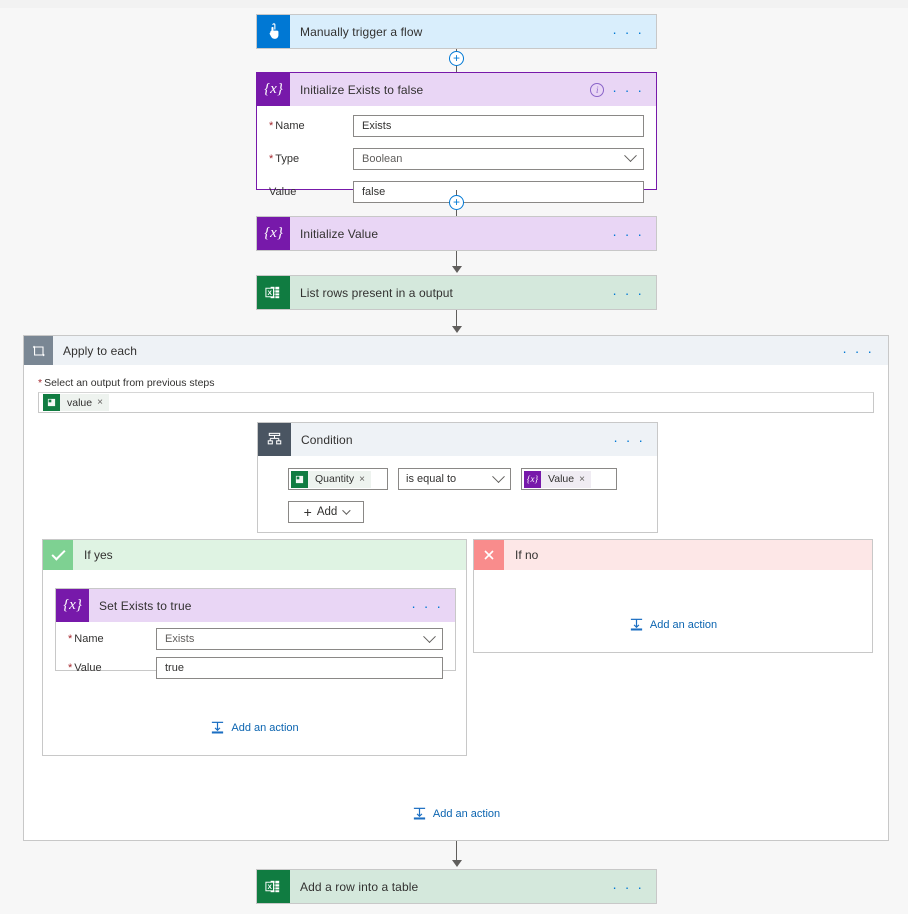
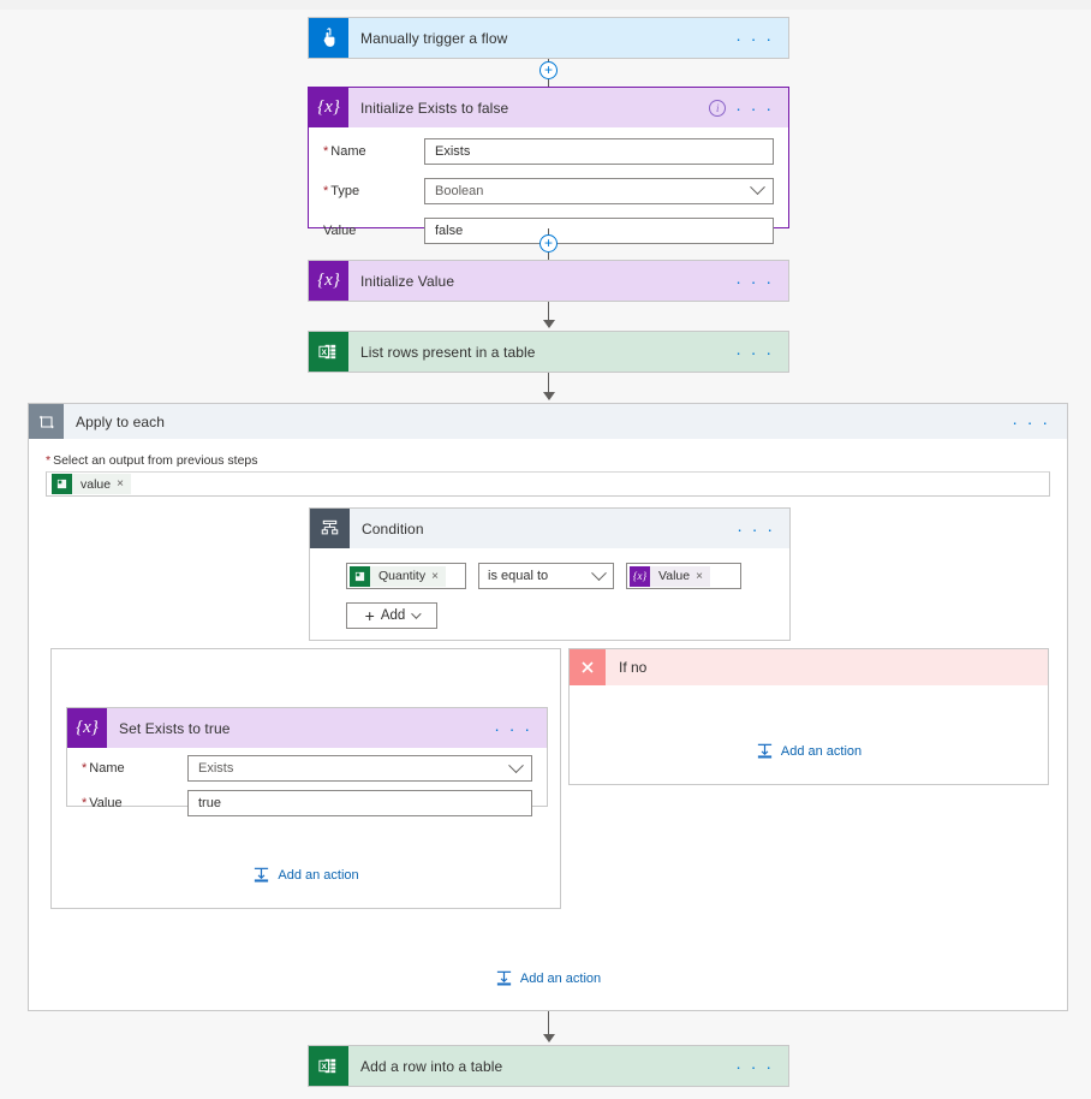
  Manually trigger a flow
  · · ·
  +
  {x}
  Initialize Exists to false
  i
  · · ·
  * Name
  Exists
  * Type
  Boolean
  Value
  false
  +
  {x}
  Initialize Value
  · · ·
- List rows present in a output
+ List rows present in a table
  · · ·
  Apply to each
  · · ·
  * Select an output from previous steps
  value
  ×
  Condition
  · · ·
  Quantity
  ×
  is equal to
  {x}
  Value
  ×
  +
  Add
- If yes
  {x}
  Set Exists to true
  · · ·
  * Name
  Exists
  * Value
  true
  Add an action
  If no
  Add an action
  Add an action
  Add a row into a table
  · · ·
